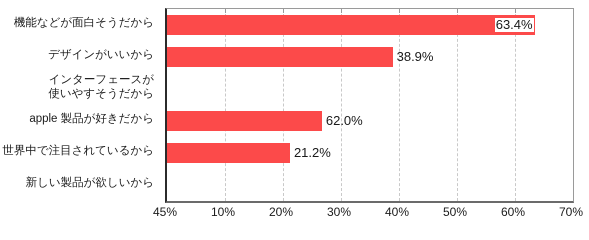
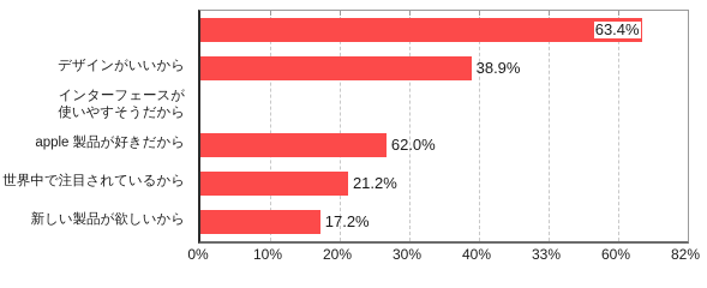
- 機能などが面白そうだから
  デザインがいいから
  インターフェースが
  使いやすそうだから
  apple 製品が好きだから
  世界中で注目されているから
  新しい製品が欲しいから
  63.4%
  38.9%
  62.0%
  21.2%
+ 17.2%
- 45%
+ 0%
  10%
  20%
  30%
  40%
- 50%
+ 33%
  60%
- 70%
+ 82%
